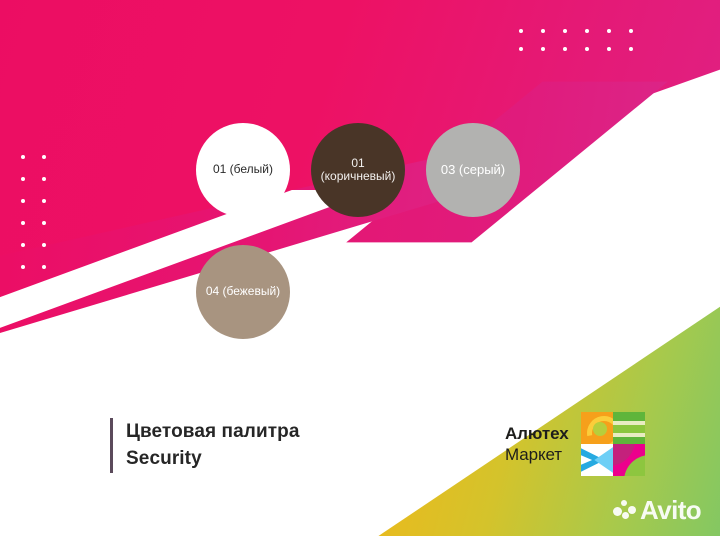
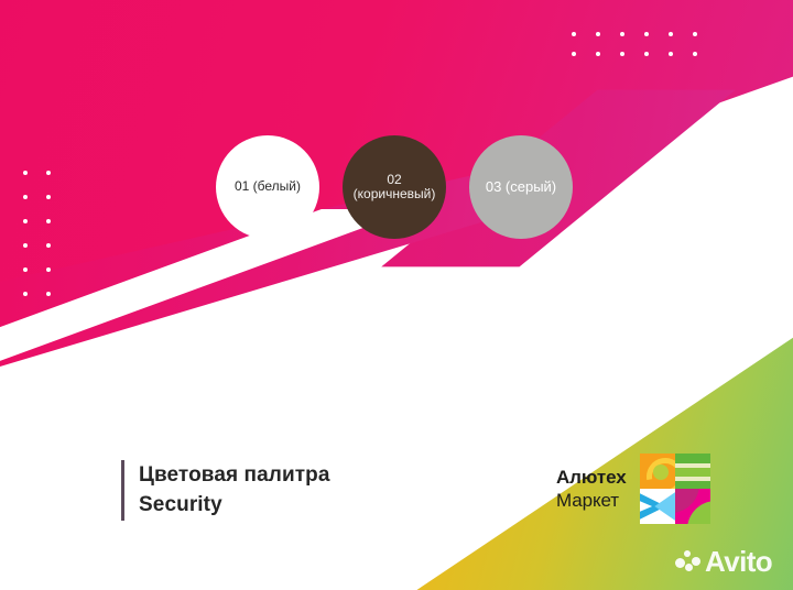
  01 (белый)
- 01 (коричневый)
+ 02 (коричневый)
  03 (серый)
- 04 (бежевый)
  Цветовая палитра
  Security
  Алютех
  Маркет
  Avito
